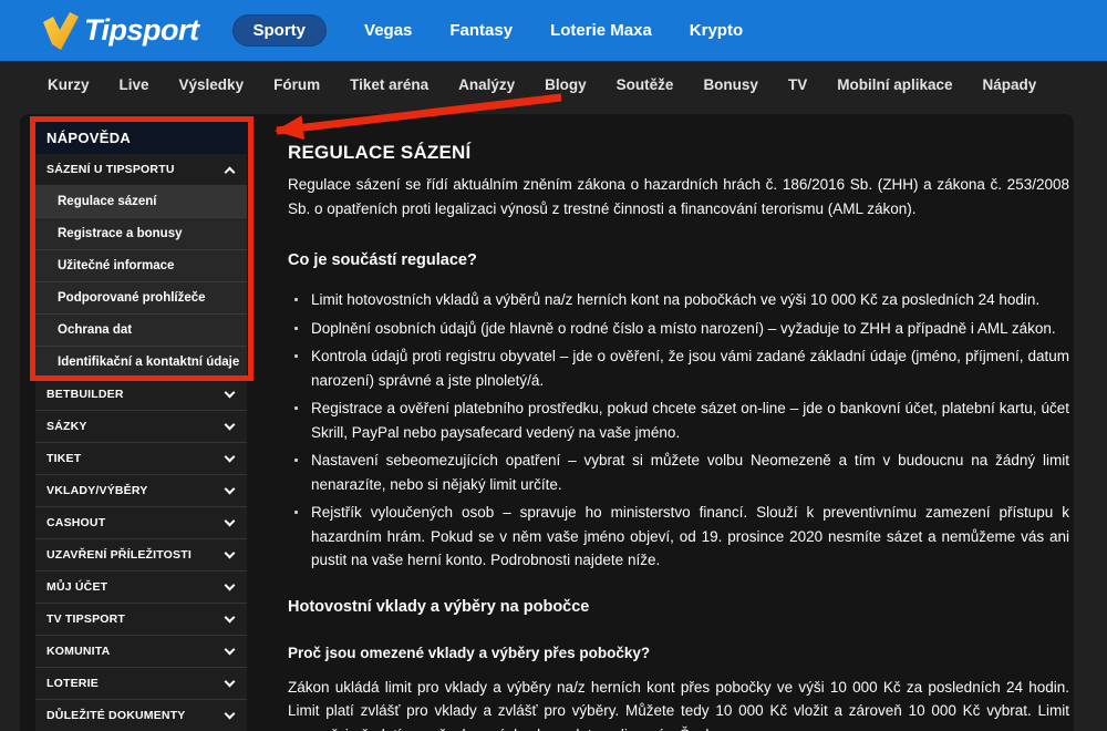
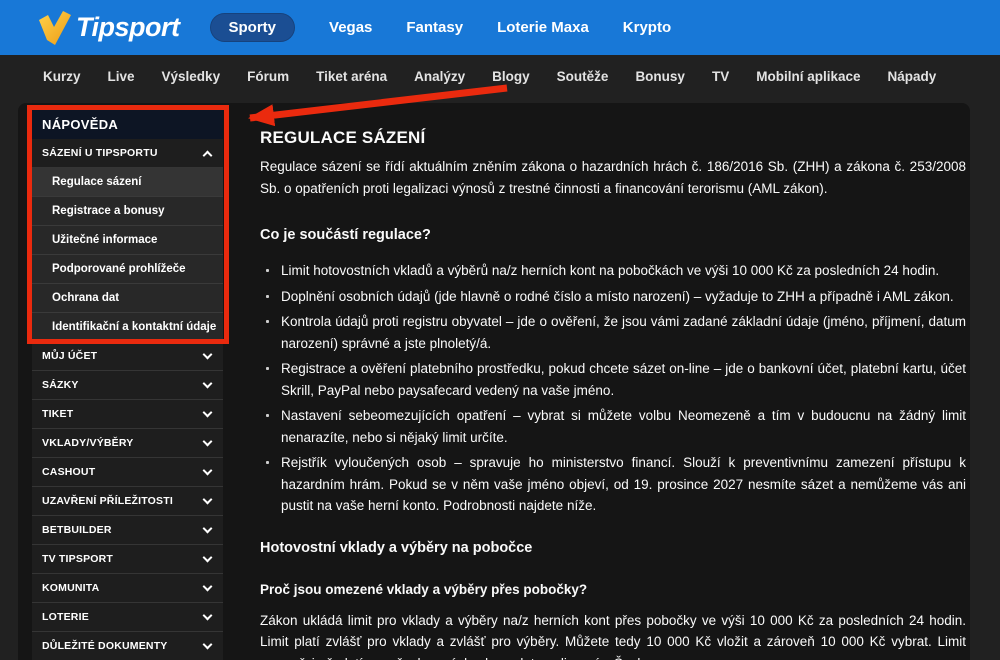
  Tipsport
  Sporty
  Vegas
  Fantasy
  Loterie Maxa
  Krypto
  Kurzy
  Live
  Výsledky
  Fórum
  Tiket aréna
  Analýzy
  Blogy
  Soutěže
  Bonusy
  TV
  Mobilní aplikace
  Nápady
  NÁPOVĚDA
  SÁZENÍ U TIPSPORTU
  Regulace sázení
  Registrace a bonusy
  Užitečné informace
  Podporované prohlížeče
  Ochrana dat
  Identifikační a kontaktní údaje
- BETBUILDER
+ MŮJ ÚČET
  SÁZKY
  TIKET
  VKLADY/VÝBĚRY
  CASHOUT
  UZAVŘENÍ PŘÍLEŽITOSTI
- MŮJ ÚČET
+ BETBUILDER
  TV TIPSPORT
  KOMUNITA
  LOTERIE
  DŮLEŽITÉ DOKUMENTY
  REGULACE SÁZENÍ
  Regulace sázení se řídí aktuálním zněním zákona o hazardních hrách č. 186/2016 Sb. (ZHH) a zákona č. 253/2008 Sb. o opatřeních proti legalizaci výnosů z trestné činnosti a financování terorismu (AML zákon).
  Co je součástí regulace?
  Limit hotovostních vkladů a výběrů na/z herních kont na pobočkách ve výši 10 000 Kč za posledních 24 hodin.
  Doplnění osobních údajů (jde hlavně o rodné číslo a místo narození) – vyžaduje to ZHH a případně i AML zákon.
  Kontrola údajů proti registru obyvatel – jde o ověření, že jsou vámi zadané základní údaje (jméno, příjmení, datum narození) správné a jste plnoletý/á.
  Registrace a ověření platebního prostředku, pokud chcete sázet on-line – jde o bankovní účet, platební kartu, účet Skrill, PayPal nebo paysafecard vedený na vaše jméno.
  Nastavení sebeomezujících opatření – vybrat si můžete volbu Neomezeně a tím v budoucnu na žádný limit nenarazíte, nebo si nějaký limit určíte.
- Rejstřík vyloučených osob – spravuje ho ministerstvo financí. Slouží k preventivnímu zamezení přístupu k hazardním hrám. Pokud se v něm vaše jméno objeví, od 19. prosince 2020 nesmíte sázet a nemůžeme vás ani pustit na vaše herní konto. Podrobnosti najdete níže.
+ Rejstřík vyloučených osob – spravuje ho ministerstvo financí. Slouží k preventivnímu zamezení přístupu k hazardním hrám. Pokud se v něm vaše jméno objeví, od 19. prosince 2027 nesmíte sázet a nemůžeme vás ani pustit na vaše herní konto. Podrobnosti najdete níže.
  Hotovostní vklady a výběry na pobočce
  Proč jsou omezené vklady a výběry přes pobočky?
  Zákon ukládá limit pro vklady a výběry na/z herních kont přes pobočky ve výši 10 000 Kč za posledních 24 hodin. Limit platí zvlášť pro vklady a zvlášť pro výběry. Můžete tedy 10 000 Kč vložit a zároveň 10 000 Kč vybrat. Limit
